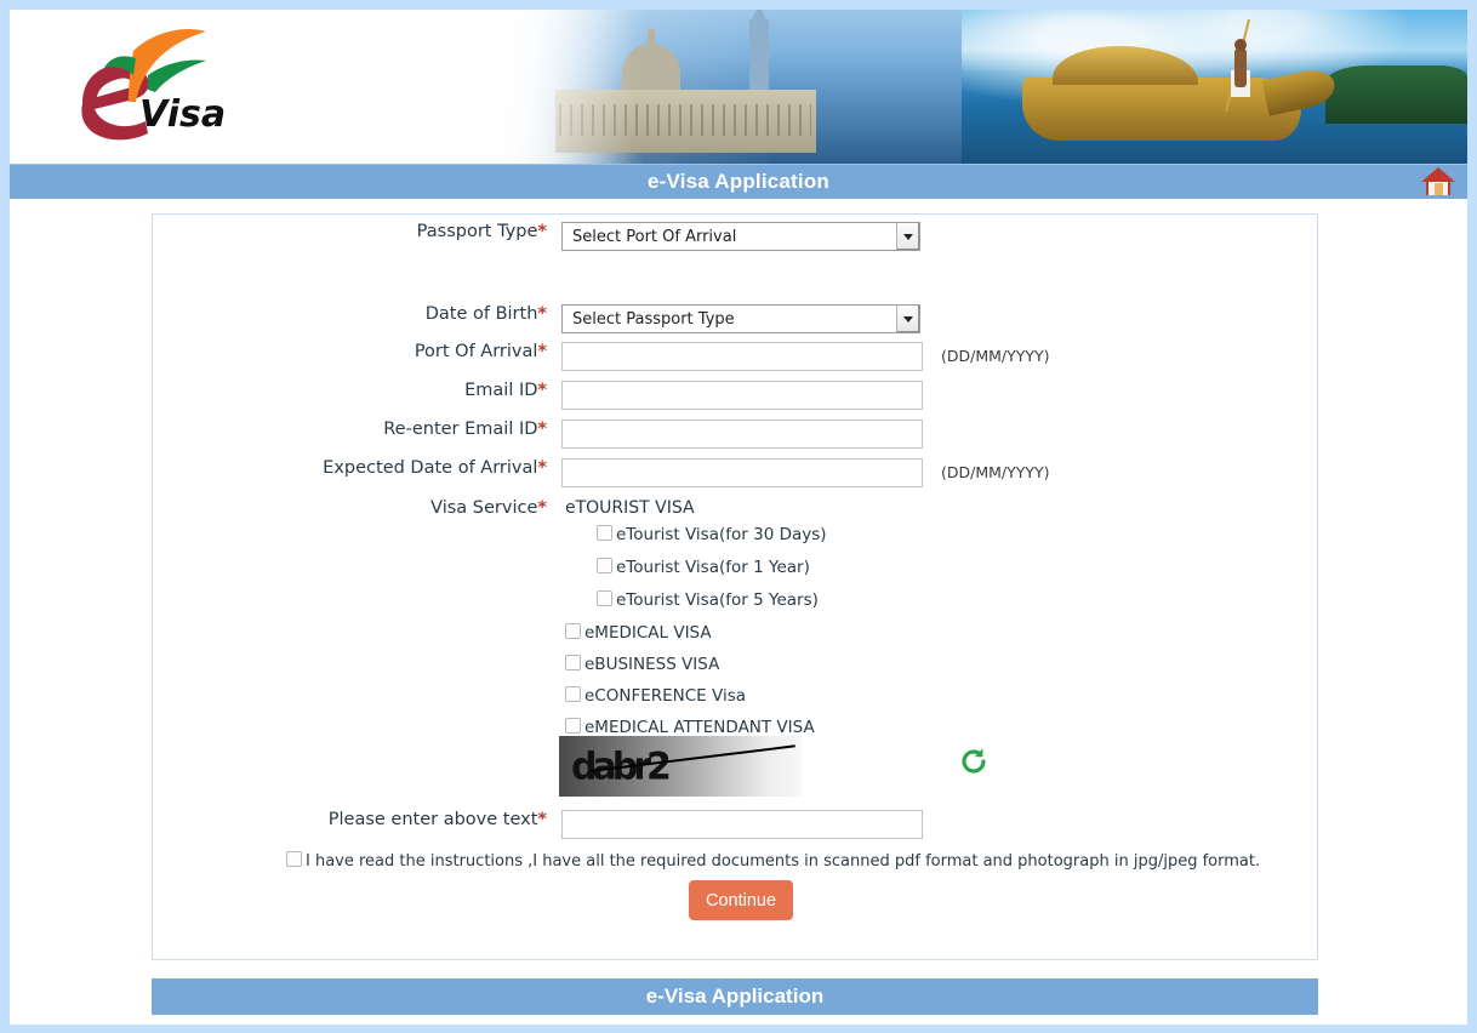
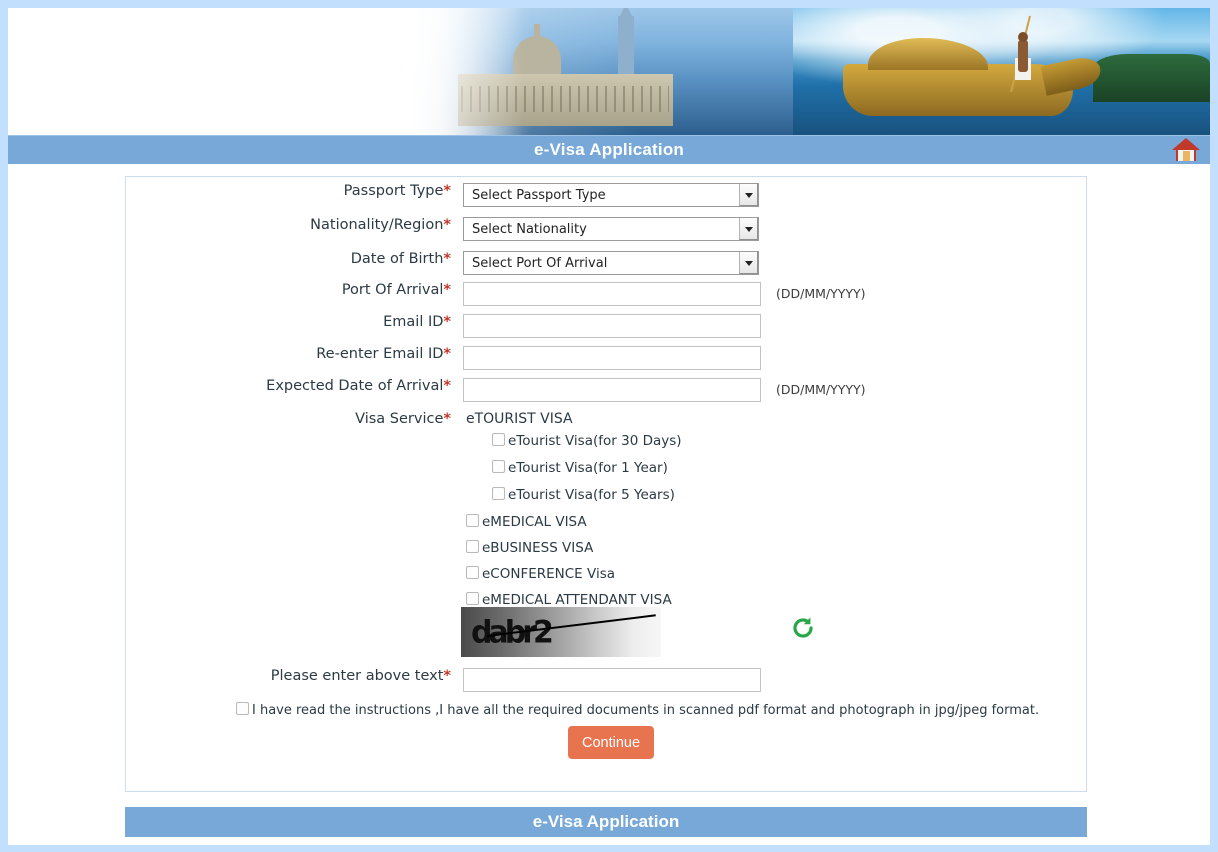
- Visa
  e-Visa Application
  Passport Type*
- Select Port Of Arrival
+ Select Passport Type
+ Nationality/Region*
+ Select Nationality
  Date of Birth*
- Select Passport Type
+ Select Port Of Arrival
  Port Of Arrival*
  (DD/MM/YYYY)
  Email ID*
  Re-enter Email ID*
  Expected Date of Arrival*
  (DD/MM/YYYY)
  Visa Service*
  eTOURIST VISA
  eTourist Visa(for 30 Days)
  eTourist Visa(for 1 Year)
  eTourist Visa(for 5 Years)
  eMEDICAL VISA
  eBUSINESS VISA
  eCONFERENCE Visa
  eMEDICAL ATTENDANT VISA
  dar2
  Please enter above text*
  I have read the instructions ,I have all the required documents in scanned pdf format and photograph in jpg/jpeg format.
  Continue
  e-Visa Application
